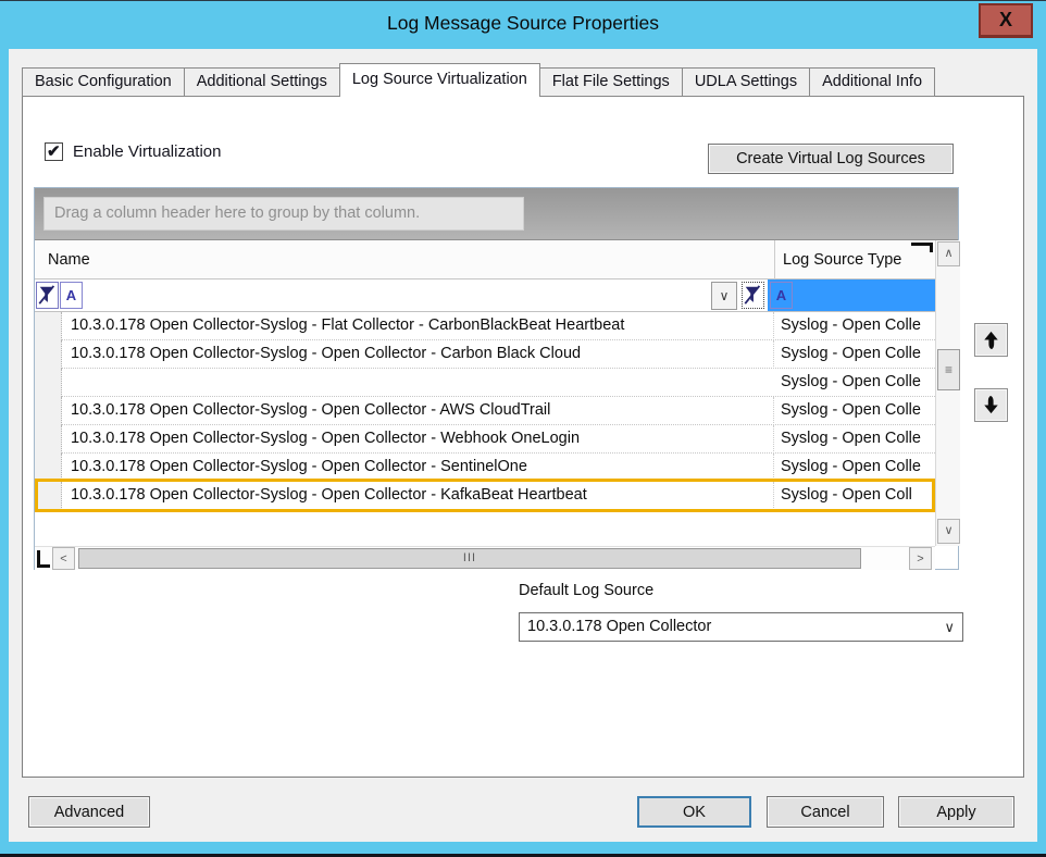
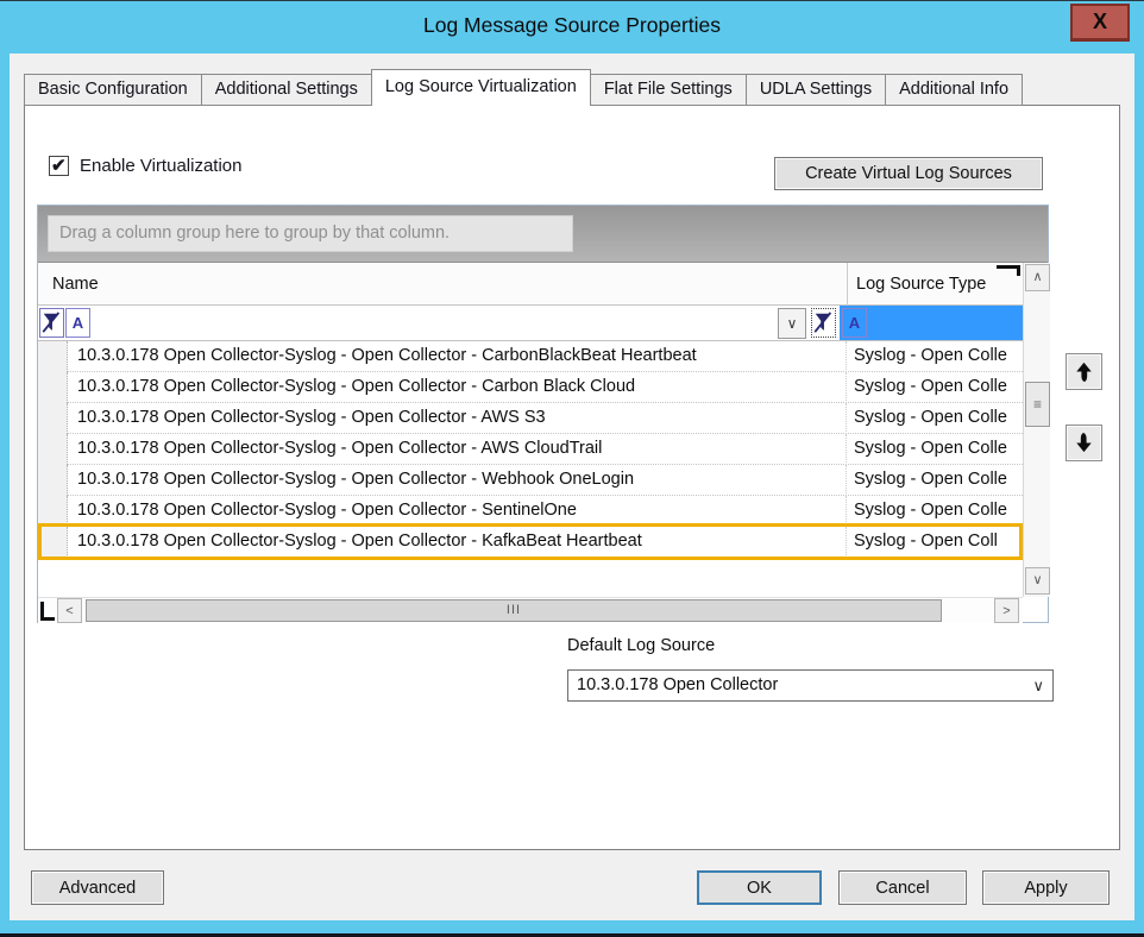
  Log Message Source Properties
  X
  Basic Configuration
  Additional Settings
  Log Source Virtualization
  Flat File Settings
  UDLA Settings
  Additional Info
  Enable Virtualization
  Create Virtual Log Sources
- Drag a column header here to group by that column.
+ Drag a column group here to group by that column.
  Name
  Log Source Type
  A
  ∨
  A
- 10.3.0.178 Open Collector-Syslog - Flat Collector - CarbonBlackBeat Heartbeat
+ 10.3.0.178 Open Collector-Syslog - Open Collector - CarbonBlackBeat Heartbeat
  Syslog - Open Colle
  10.3.0.178 Open Collector-Syslog - Open Collector - Carbon Black Cloud
  Syslog - Open Colle
+ 10.3.0.178 Open Collector-Syslog - Open Collector - AWS S3
  Syslog - Open Colle
  10.3.0.178 Open Collector-Syslog - Open Collector - AWS CloudTrail
  Syslog - Open Colle
  10.3.0.178 Open Collector-Syslog - Open Collector - Webhook OneLogin
  Syslog - Open Colle
  10.3.0.178 Open Collector-Syslog - Open Collector - SentinelOne
  Syslog - Open Colle
  10.3.0.178 Open Collector-Syslog - Open Collector - KafkaBeat Heartbeat
  Syslog - Open Coll
  ∧
  ≡
  ∨
  <
  III
  >
  Default Log Source
  10.3.0.178 Open Collector
  ∨
  Advanced
  OK
  Cancel
  Apply
